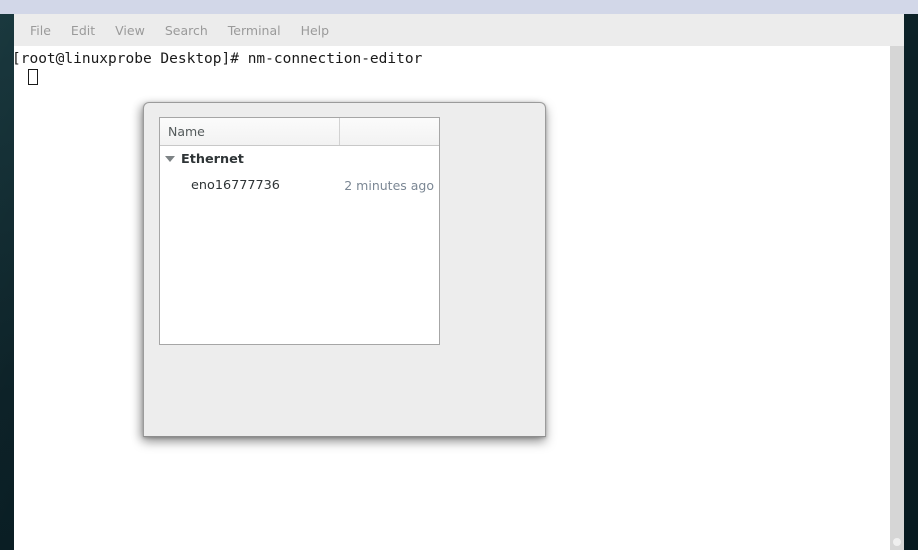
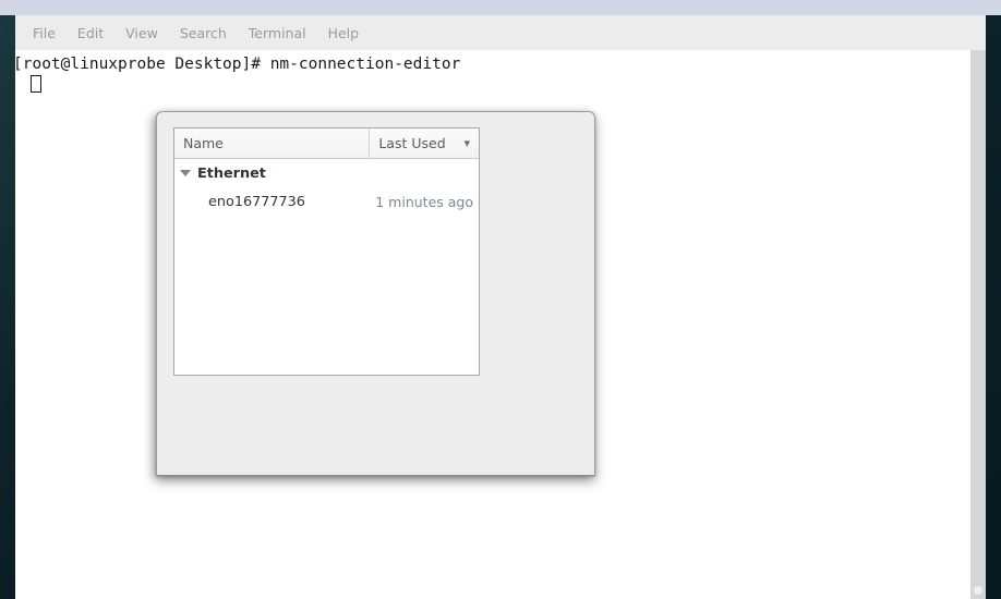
  File
  Edit
  View
  Search
  Terminal
  Help
  [root@linuxprobe Desktop]# nm-connection-editor
  Name
+ Last Used
+ ▾
  Ethernet
  eno16777736
- 2 minutes ago
+ 1 minutes ago
